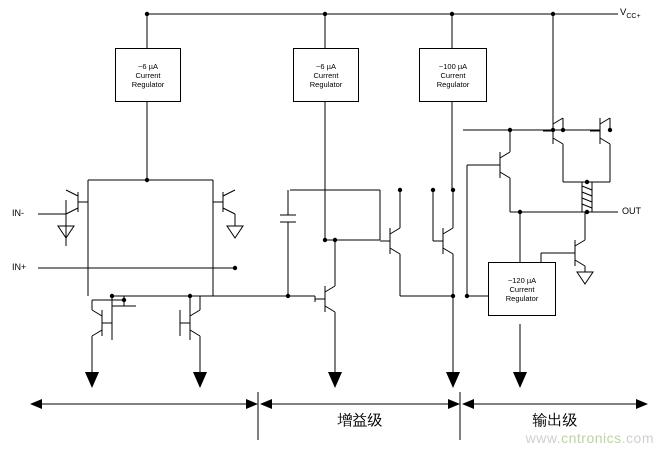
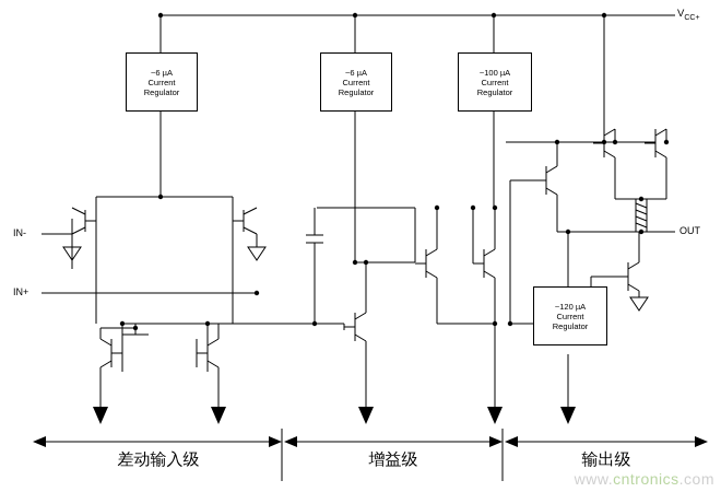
  ~6 µA
  Current
  Regulator
  ~6 µA
  Current
  Regulator
  ~100 µA
  Current
  Regulator
  ~120 µA
  Current
  Regulator
  IN-
  IN+
  OUT
+ 差动输入级
  增益级
  输出级
  www.cntronics.com
